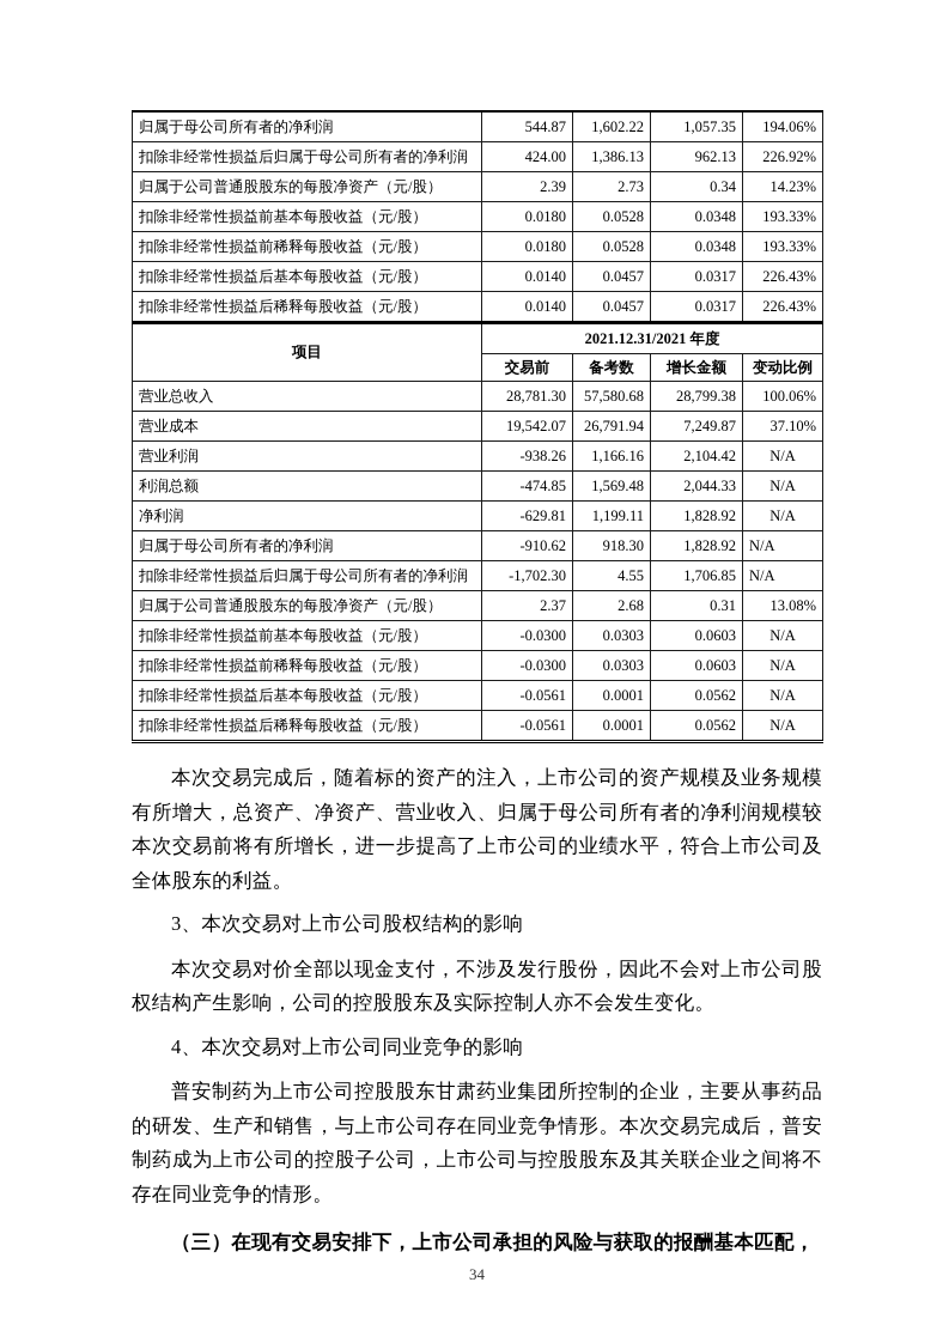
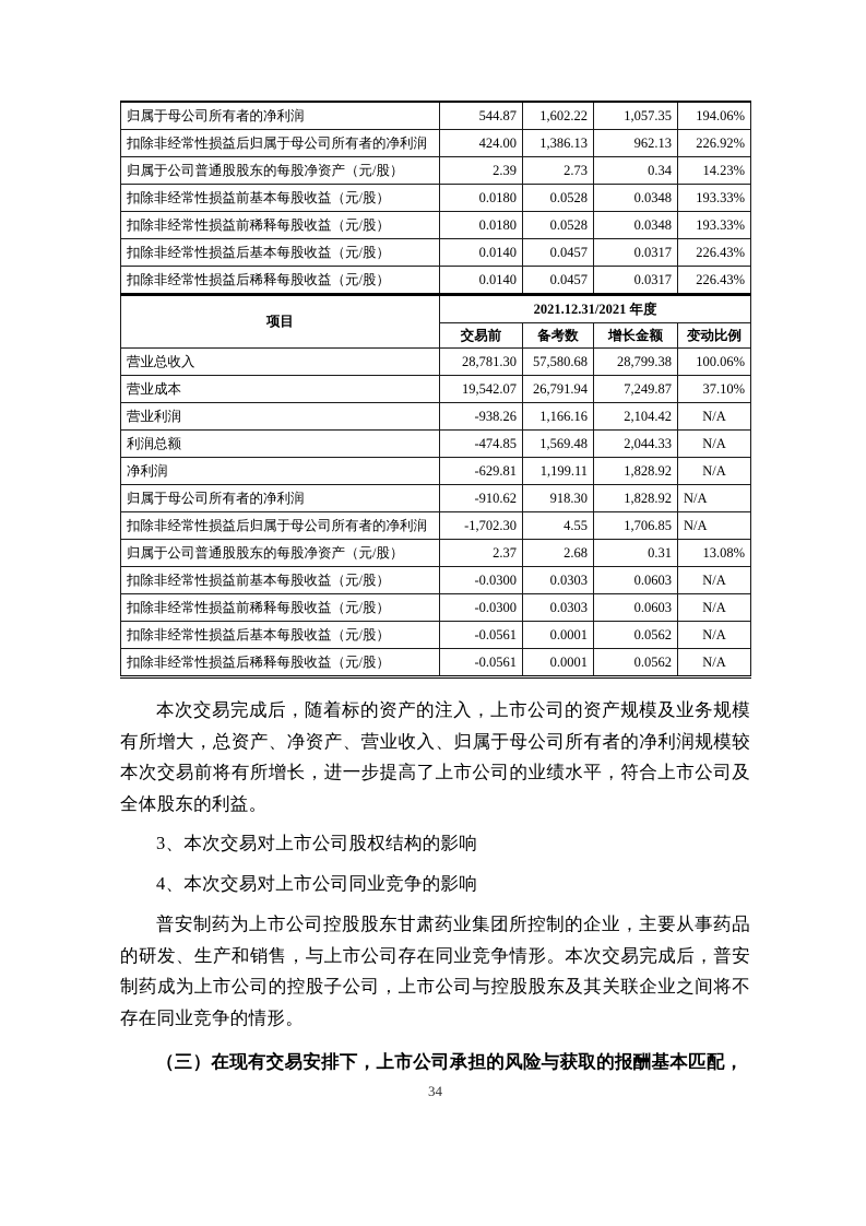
  归属于母公司所有者的净利润	544.87	1,602.22	1,057.35	194.06%
  扣除非经常性损益后归属于母公司所有者的净利润	424.00	1,386.13	962.13	226.92%
  归属于公司普通股股东的每股净资产（元/股）	2.39	2.73	0.34	14.23%
  扣除非经常性损益前基本每股收益（元/股）	0.0180	0.0528	0.0348	193.33%
  扣除非经常性损益前稀释每股收益（元/股）	0.0180	0.0528	0.0348	193.33%
  扣除非经常性损益后基本每股收益（元/股）	0.0140	0.0457	0.0317	226.43%
  扣除非经常性损益后稀释每股收益（元/股）	0.0140	0.0457	0.0317	226.43%
  项目	2021.12.31/2021 年度
  交易前	备考数	增长金额	变动比例
  营业总收入	28,781.30	57,580.68	28,799.38	100.06%
  营业成本	19,542.07	26,791.94	7,249.87	37.10%
  营业利润	-938.26	1,166.16	2,104.42	N/A
  利润总额	-474.85	1,569.48	2,044.33	N/A
  净利润	-629.81	1,199.11	1,828.92	N/A
  归属于母公司所有者的净利润	-910.62	918.30	1,828.92	N/A
  扣除非经常性损益后归属于母公司所有者的净利润	-1,702.30	4.55	1,706.85	N/A
  归属于公司普通股股东的每股净资产（元/股）	2.37	2.68	0.31	13.08%
  扣除非经常性损益前基本每股收益（元/股）	-0.0300	0.0303	0.0603	N/A
  扣除非经常性损益前稀释每股收益（元/股）	-0.0300	0.0303	0.0603	N/A
  扣除非经常性损益后基本每股收益（元/股）	-0.0561	0.0001	0.0562	N/A
  扣除非经常性损益后稀释每股收益（元/股）	-0.0561	0.0001	0.0562	N/A
  本次交易完成后，随着标的资产的注入，上市公司的资产规模及业务规模有所增大，总资产、净资产、营业收入、归属于母公司所有者的净利润规模较本次交易前将有所增长，进一步提高了上市公司的业绩水平，符合上市公司及全体股东的利益。
  3、本次交易对上市公司股权结构的影响
- 本次交易对价全部以现金支付，不涉及发行股份，因此不会对上市公司股权结构产生影响，公司的控股股东及实际控制人亦不会发生变化。
  4、本次交易对上市公司同业竞争的影响
  普安制药为上市公司控股股东甘肃药业集团所控制的企业，主要从事药品的研发、生产和销售，与上市公司存在同业竞争情形。本次交易完成后，普安制药成为上市公司的控股子公司，上市公司与控股股东及其关联企业之间将不存在同业竞争的情形。
  （三）在现有交易安排下，上市公司承担的风险与获取的报酬基本匹配，
  34
